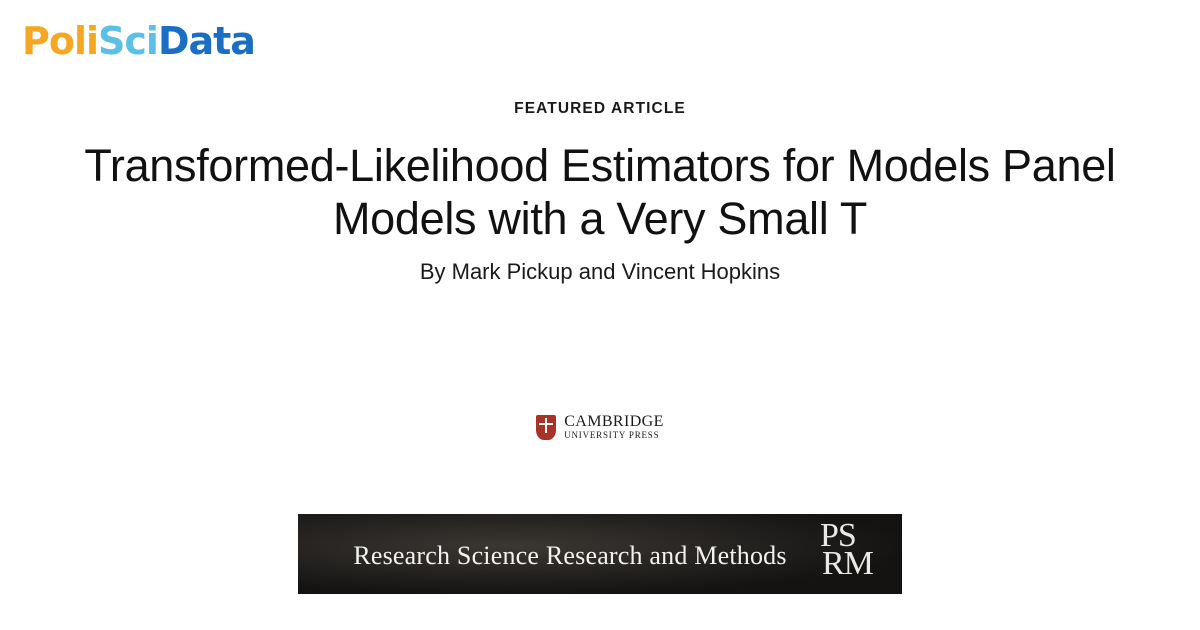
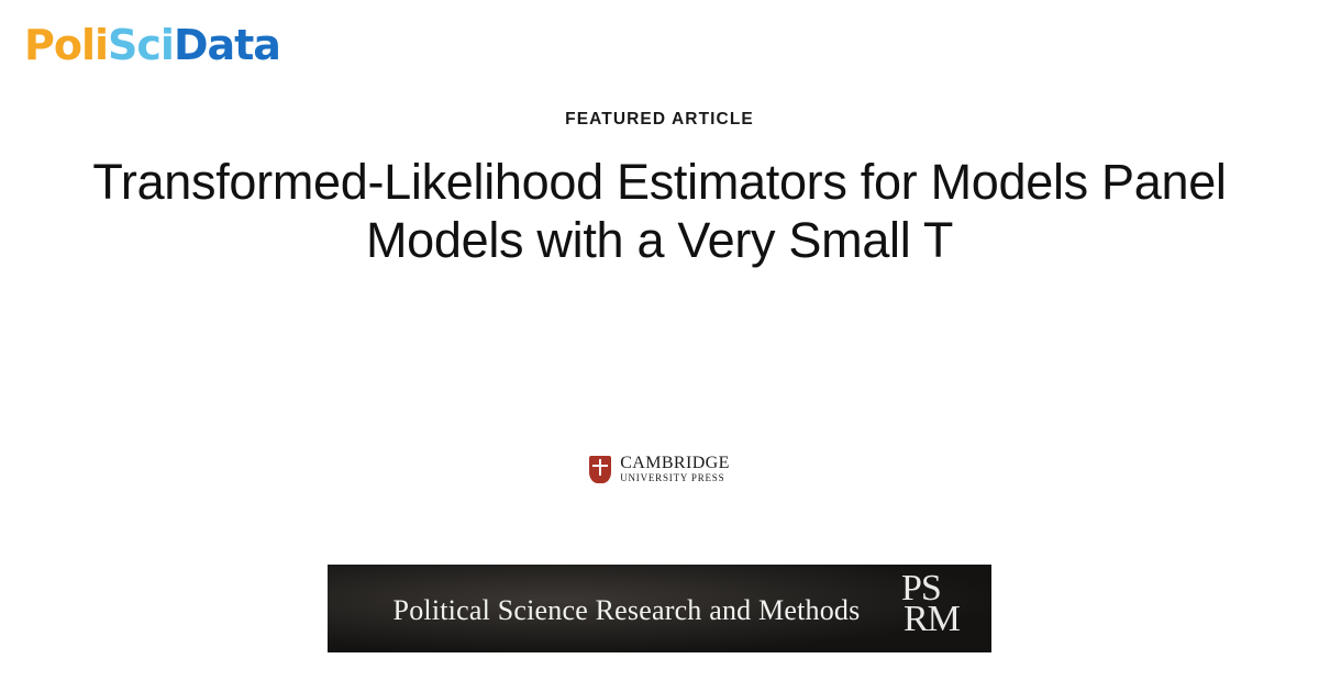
  PoliSciData
  FEATURED ARTICLE
  Transformed-Likelihood Estimators for Models Panel Models with a Very Small T
- By Mark Pickup and Vincent Hopkins
  CAMBRIDGE
  UNIVERSITY PRESS
- Research Science Research and Methods
+ Political Science Research and Methods
  PS
  RM
